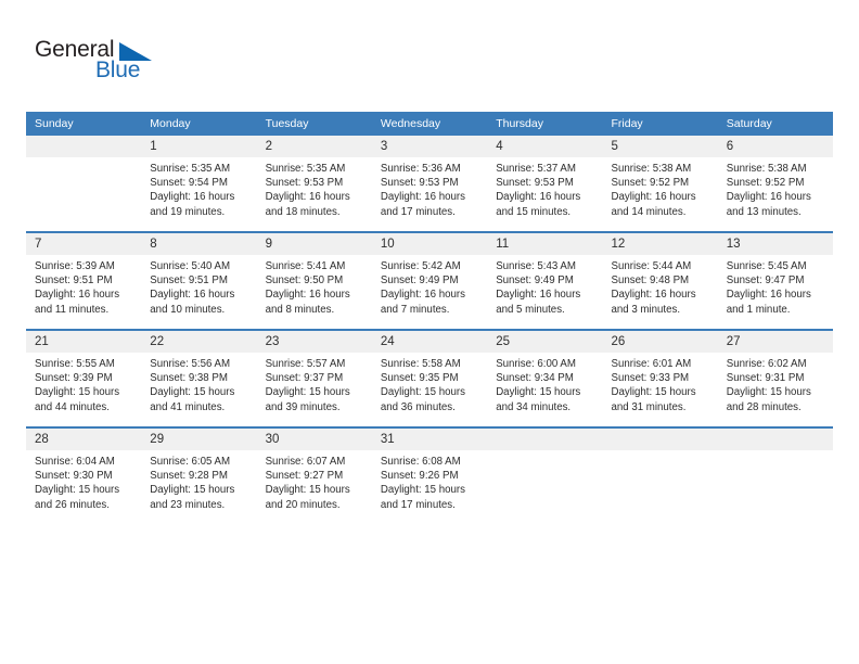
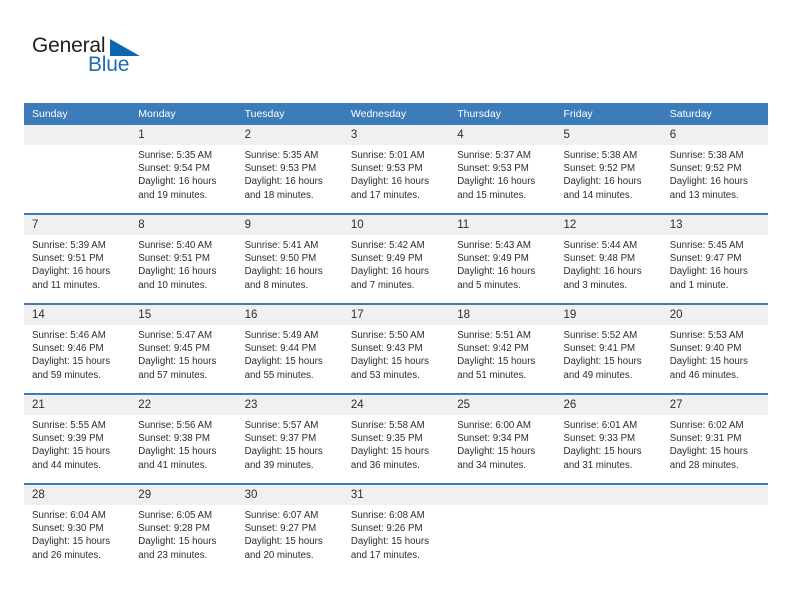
  General
  Blue
  Sunday	Monday	Tuesday	Wednesday	Thursday	Friday	Saturday
- 	1Sunrise: 5:35 AMSunset: 9:54 PMDaylight: 16 hoursand 19 minutes.	2Sunrise: 5:35 AMSunset: 9:53 PMDaylight: 16 hoursand 18 minutes.	3Sunrise: 5:36 AMSunset: 9:53 PMDaylight: 16 hoursand 17 minutes.	4Sunrise: 5:37 AMSunset: 9:53 PMDaylight: 16 hoursand 15 minutes.	5Sunrise: 5:38 AMSunset: 9:52 PMDaylight: 16 hoursand 14 minutes.	6Sunrise: 5:38 AMSunset: 9:52 PMDaylight: 16 hoursand 13 minutes.
+ 	1Sunrise: 5:35 AMSunset: 9:54 PMDaylight: 16 hoursand 19 minutes.	2Sunrise: 5:35 AMSunset: 9:53 PMDaylight: 16 hoursand 18 minutes.	3Sunrise: 5:01 AMSunset: 9:53 PMDaylight: 16 hoursand 17 minutes.	4Sunrise: 5:37 AMSunset: 9:53 PMDaylight: 16 hoursand 15 minutes.	5Sunrise: 5:38 AMSunset: 9:52 PMDaylight: 16 hoursand 14 minutes.	6Sunrise: 5:38 AMSunset: 9:52 PMDaylight: 16 hoursand 13 minutes.
  7Sunrise: 5:39 AMSunset: 9:51 PMDaylight: 16 hoursand 11 minutes.	8Sunrise: 5:40 AMSunset: 9:51 PMDaylight: 16 hoursand 10 minutes.	9Sunrise: 5:41 AMSunset: 9:50 PMDaylight: 16 hoursand 8 minutes.	10Sunrise: 5:42 AMSunset: 9:49 PMDaylight: 16 hoursand 7 minutes.	11Sunrise: 5:43 AMSunset: 9:49 PMDaylight: 16 hoursand 5 minutes.	12Sunrise: 5:44 AMSunset: 9:48 PMDaylight: 16 hoursand 3 minutes.	13Sunrise: 5:45 AMSunset: 9:47 PMDaylight: 16 hoursand 1 minute.
+ 14Sunrise: 5:46 AMSunset: 9:46 PMDaylight: 15 hoursand 59 minutes.	15Sunrise: 5:47 AMSunset: 9:45 PMDaylight: 15 hoursand 57 minutes.	16Sunrise: 5:49 AMSunset: 9:44 PMDaylight: 15 hoursand 55 minutes.	17Sunrise: 5:50 AMSunset: 9:43 PMDaylight: 15 hoursand 53 minutes.	18Sunrise: 5:51 AMSunset: 9:42 PMDaylight: 15 hoursand 51 minutes.	19Sunrise: 5:52 AMSunset: 9:41 PMDaylight: 15 hoursand 49 minutes.	20Sunrise: 5:53 AMSunset: 9:40 PMDaylight: 15 hoursand 46 minutes.
  21Sunrise: 5:55 AMSunset: 9:39 PMDaylight: 15 hoursand 44 minutes.	22Sunrise: 5:56 AMSunset: 9:38 PMDaylight: 15 hoursand 41 minutes.	23Sunrise: 5:57 AMSunset: 9:37 PMDaylight: 15 hoursand 39 minutes.	24Sunrise: 5:58 AMSunset: 9:35 PMDaylight: 15 hoursand 36 minutes.	25Sunrise: 6:00 AMSunset: 9:34 PMDaylight: 15 hoursand 34 minutes.	26Sunrise: 6:01 AMSunset: 9:33 PMDaylight: 15 hoursand 31 minutes.	27Sunrise: 6:02 AMSunset: 9:31 PMDaylight: 15 hoursand 28 minutes.
  28Sunrise: 6:04 AMSunset: 9:30 PMDaylight: 15 hoursand 26 minutes.	29Sunrise: 6:05 AMSunset: 9:28 PMDaylight: 15 hoursand 23 minutes.	30Sunrise: 6:07 AMSunset: 9:27 PMDaylight: 15 hoursand 20 minutes.	31Sunrise: 6:08 AMSunset: 9:26 PMDaylight: 15 hoursand 17 minutes.
